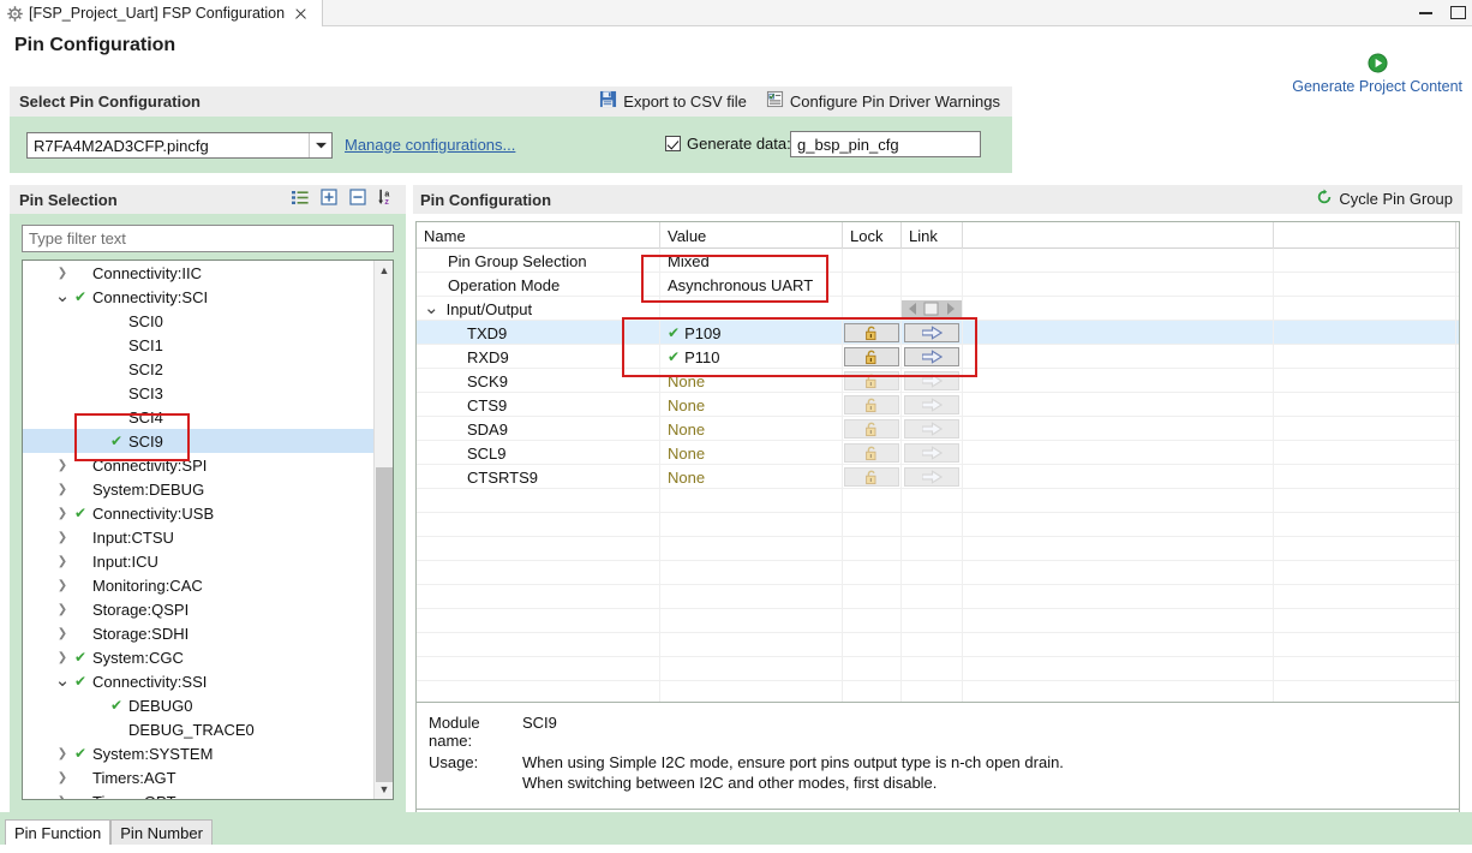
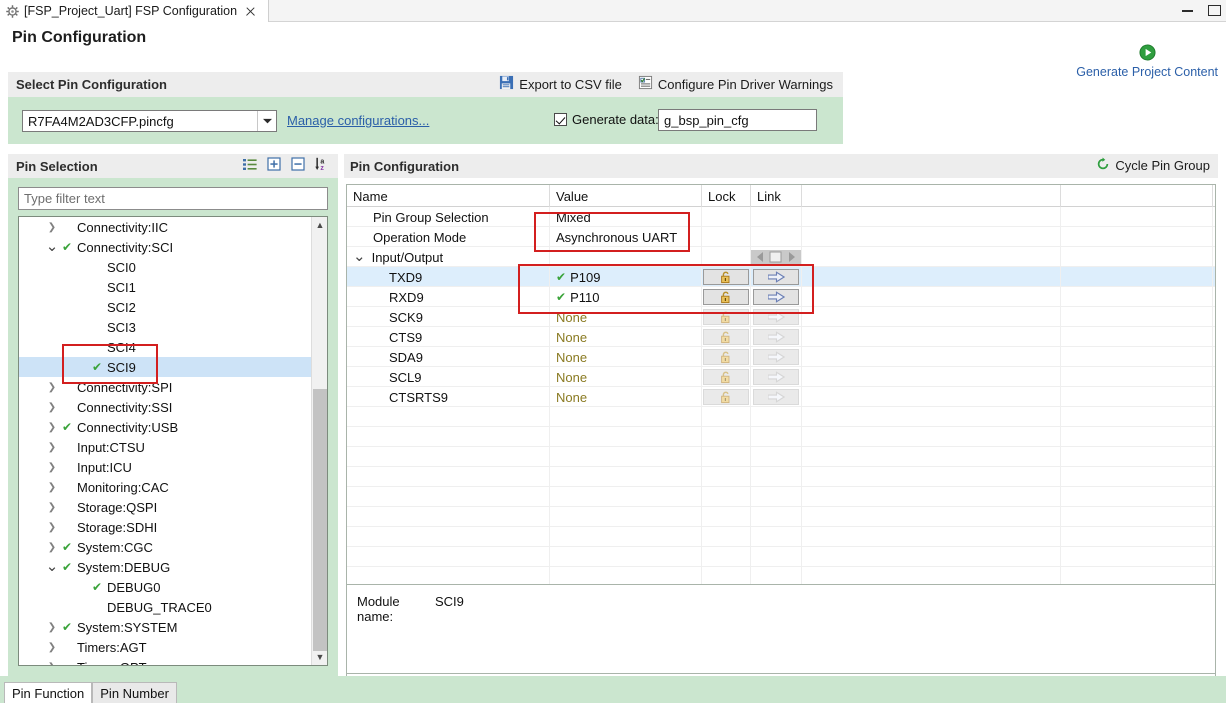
  [FSP_Project_Uart] FSP Configuration
  Pin Configuration
  Generate Project Content
  Select Pin Configuration
  Export to CSV file
  Configure Pin Driver Warnings
  R7FA4M2AD3CFP.pincfg
  Manage configurations...
  Generate data:
  g_bsp_pin_cfg
  Pin Selection
  Type filter text
  ❯
  Connectivity:IIC
  ⌄
  ✔
  Connectivity:SCI
  SCI0
  SCI1
  SCI2
  SCI3
  SCI4
  ✔
  SCI9
  ❯
  Connectivity:SPI
  ❯
- System:DEBUG
+ Connectivity:SSI
  ❯
  ✔
  Connectivity:USB
  ❯
  Input:CTSU
  ❯
  Input:ICU
  ❯
  Monitoring:CAC
  ❯
  Storage:QSPI
  ❯
  Storage:SDHI
  ❯
  ✔
  System:CGC
  ⌄
  ✔
- Connectivity:SSI
+ System:DEBUG
  ✔
  DEBUG0
  DEBUG_TRACE0
  ❯
  ✔
  System:SYSTEM
  ❯
  Timers:AGT
  ▲
  ▼
  Pin Configuration
  Cycle Pin Group
  Name
  Value
  Lock
  Link
  Pin Group Selection
  Mixed
  Operation Mode
  Asynchronous UART
  ⌄
  Input/Output
  TXD9
  ✔
  P109
  RXD9
  ✔
  P110
  SCK9
  None
  CTS9
  None
  SDA9
  None
  SCL9
  None
  CTSRTS9
  None
  Module name:
  SCI9
- Usage:
- When using Simple I2C mode, ensure port pins output type is n-ch open drain.
- When switching between I2C and other modes, first disable.
  Pin Function
  Pin Number
